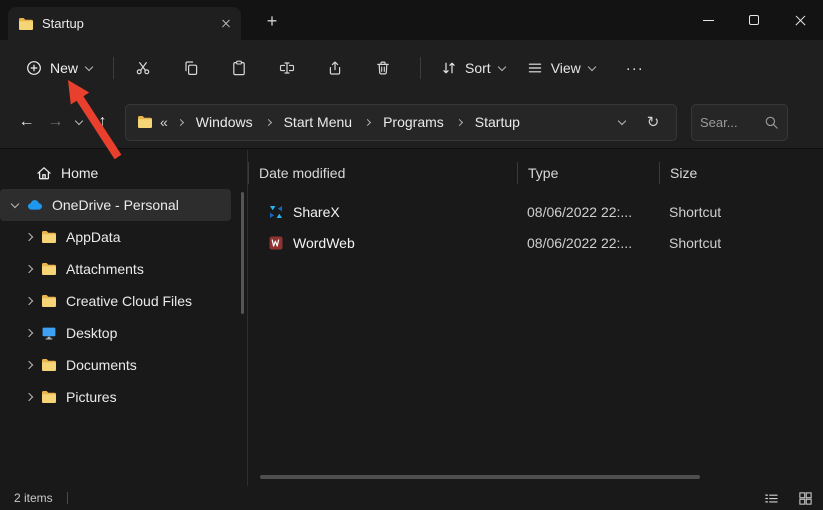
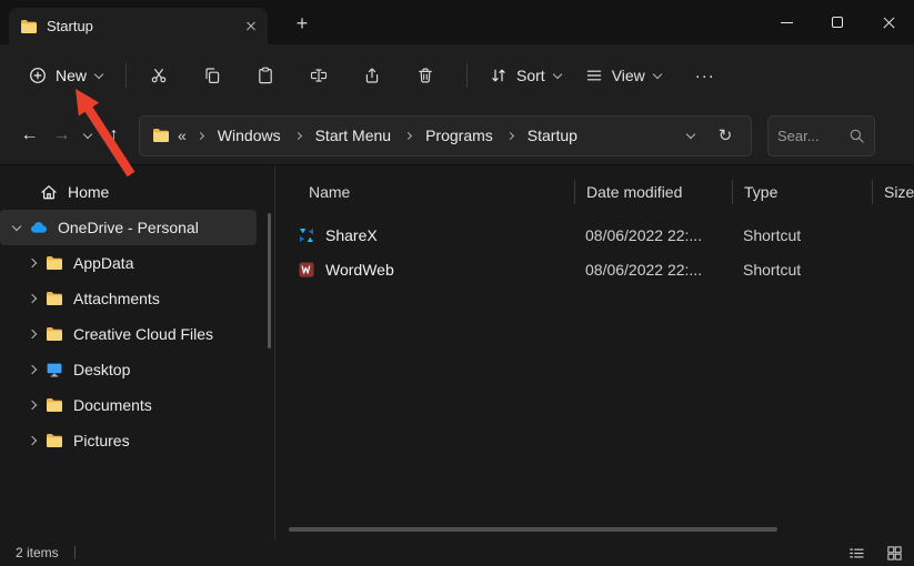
  Startup
  +
  New
  Sort
  View
  ···
  ←
  →
  ↑
  «
  Windows
  Start Menu
  Programs
  Startup
  ↻
  Sear...
  Home
  OneDrive - Personal
  AppData
  Attachments
  Creative Cloud Files
  Desktop
  Documents
  Pictures
+ Name
  Date modified
  Type
  Size
  ShareX
  08/06/2022 22:...
  Shortcut
  WordWeb
  08/06/2022 22:...
  Shortcut
  2 items
